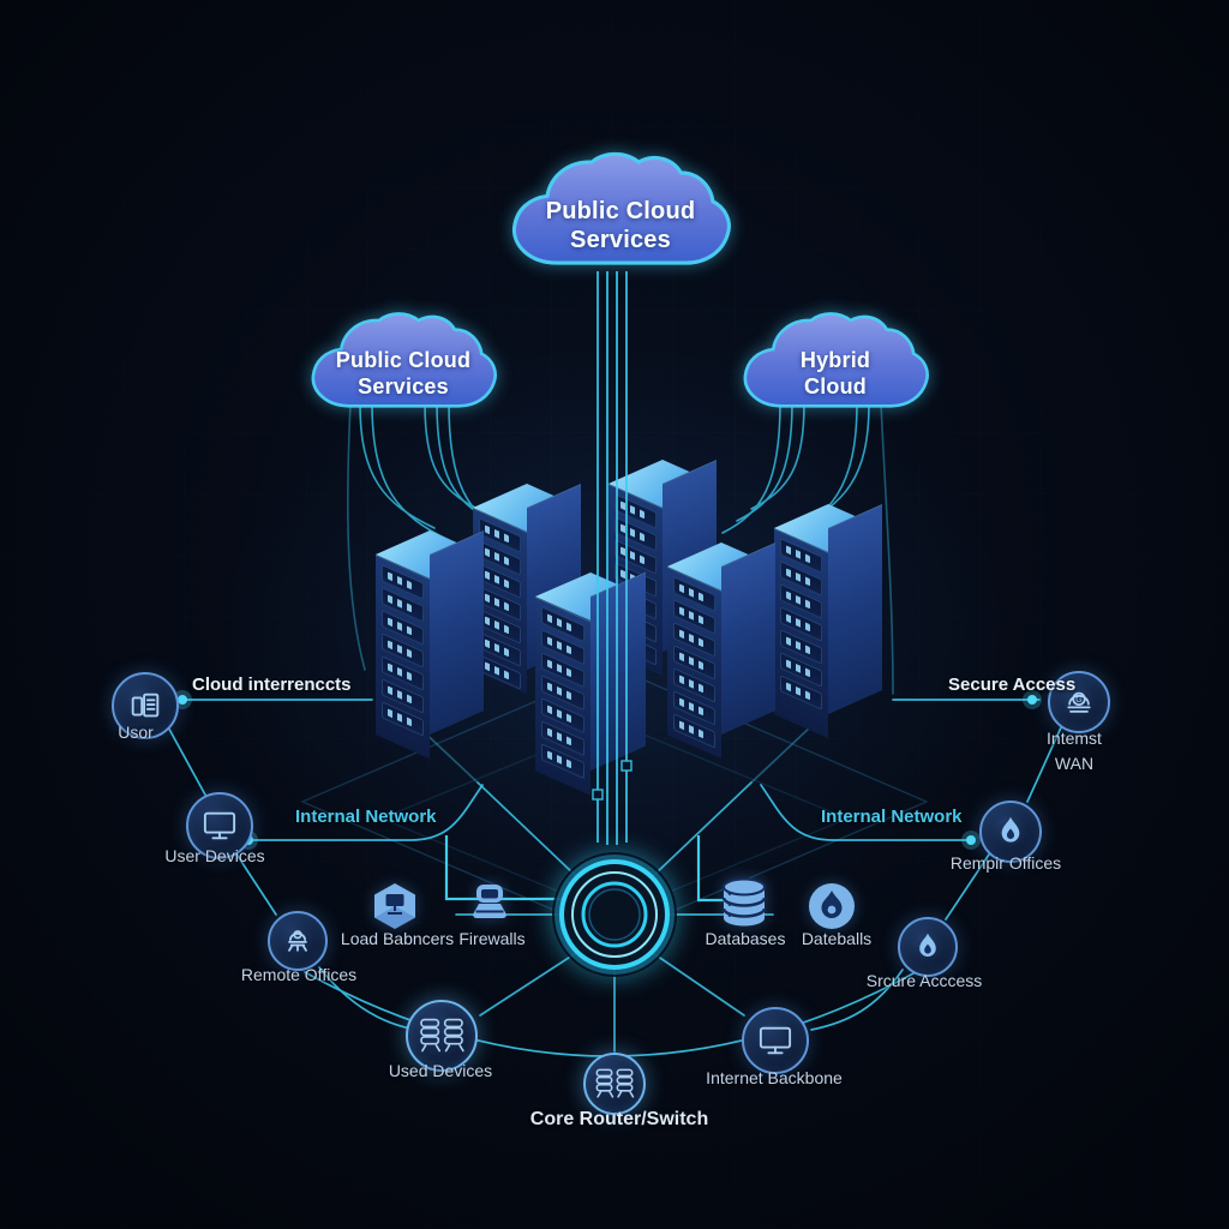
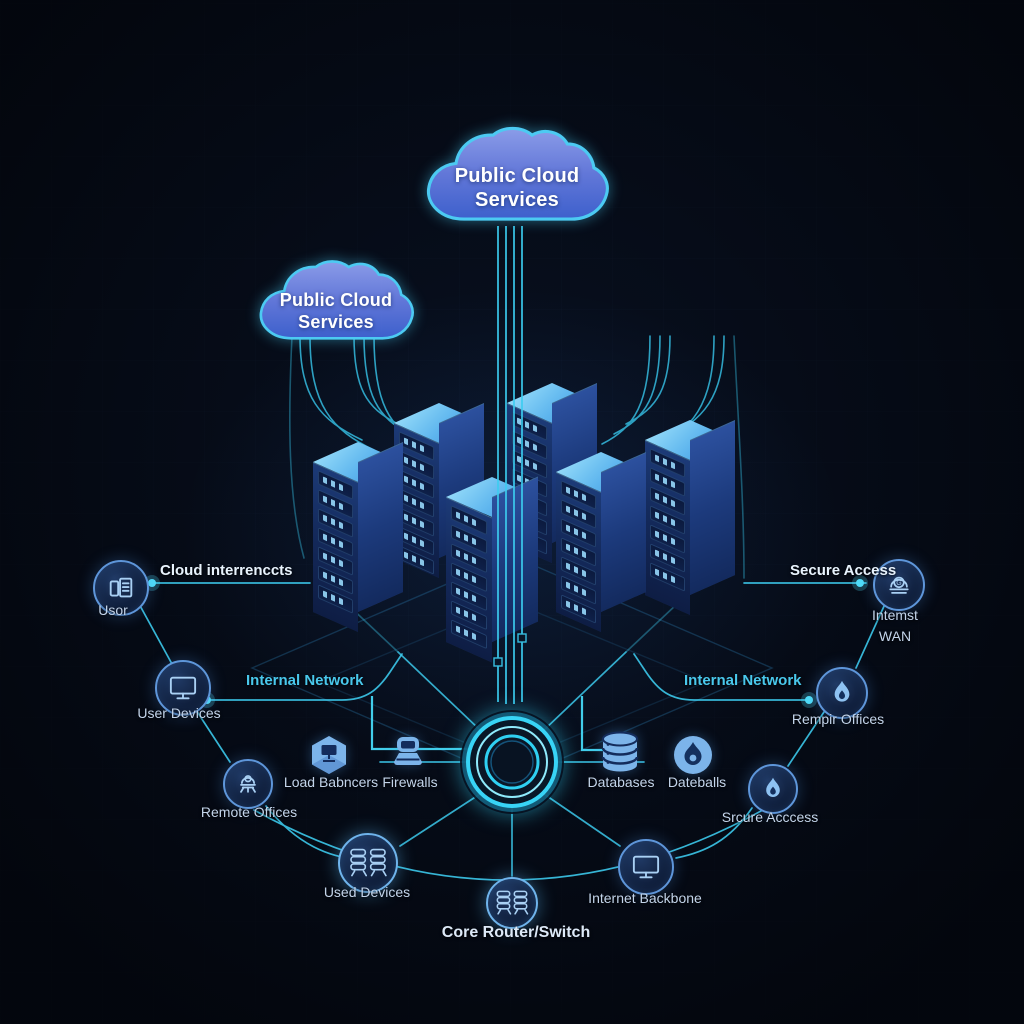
  Public Cloud
  Services
  Public Cloud
  Services
- Hybrid
- Cloud
  Cloud interrenccts
  Internal Network
  Secure Access
  Internal Network
  Usor
  User Devices
  Remote Offices
  Intemst
  WAN
  Rempir Offices
  Srcure Acccess
  Used Devices
  Core Router/Switch
  Internet Backbone
  Load Babncers
  Firewalls
  Databases
  Dateballs
